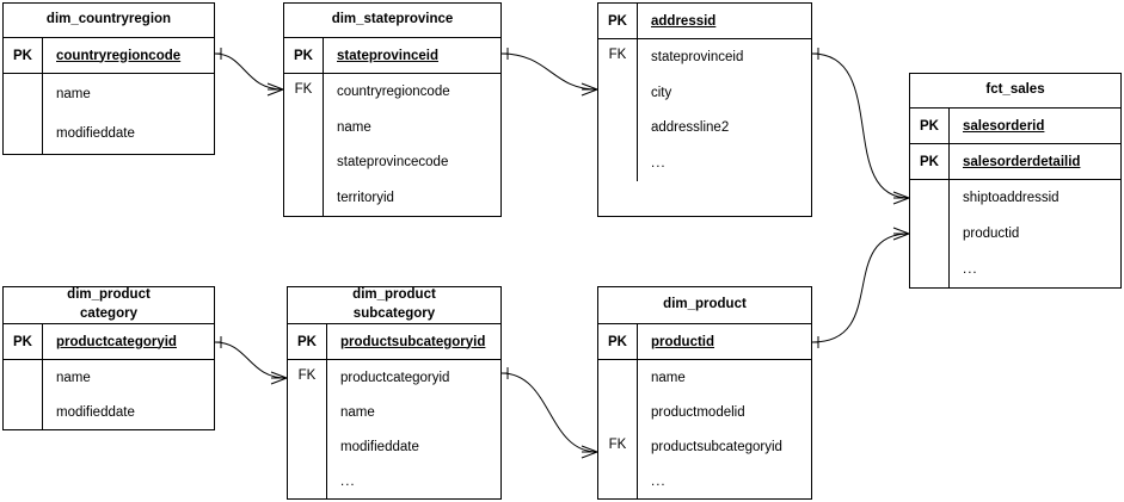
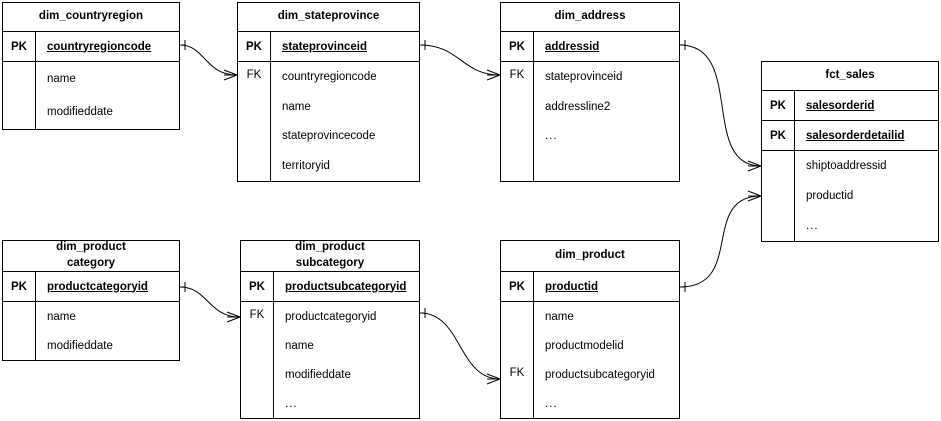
  dim_countryregion
  PK
  countryregioncode
  name
  modifieddate
  dim_stateprovince
  PK
  stateprovinceid
  FK
  countryregioncode
  name
  stateprovincecode
  territoryid
+ dim_address
  PK
  addressid
  FK
  stateprovinceid
- city
  addressline2
  ...
  fct_sales
  PK
  salesorderid
  PK
  salesorderdetailid
  shiptoaddressid
  productid
  ...
  dim_product
  category
  PK
  productcategoryid
  name
  modifieddate
  dim_product
  subcategory
  PK
  productsubcategoryid
  FK
  productcategoryid
  name
  modifieddate
  ...
  dim_product
  PK
  productid
  FK
  name
  productmodelid
  productsubcategoryid
  ...
